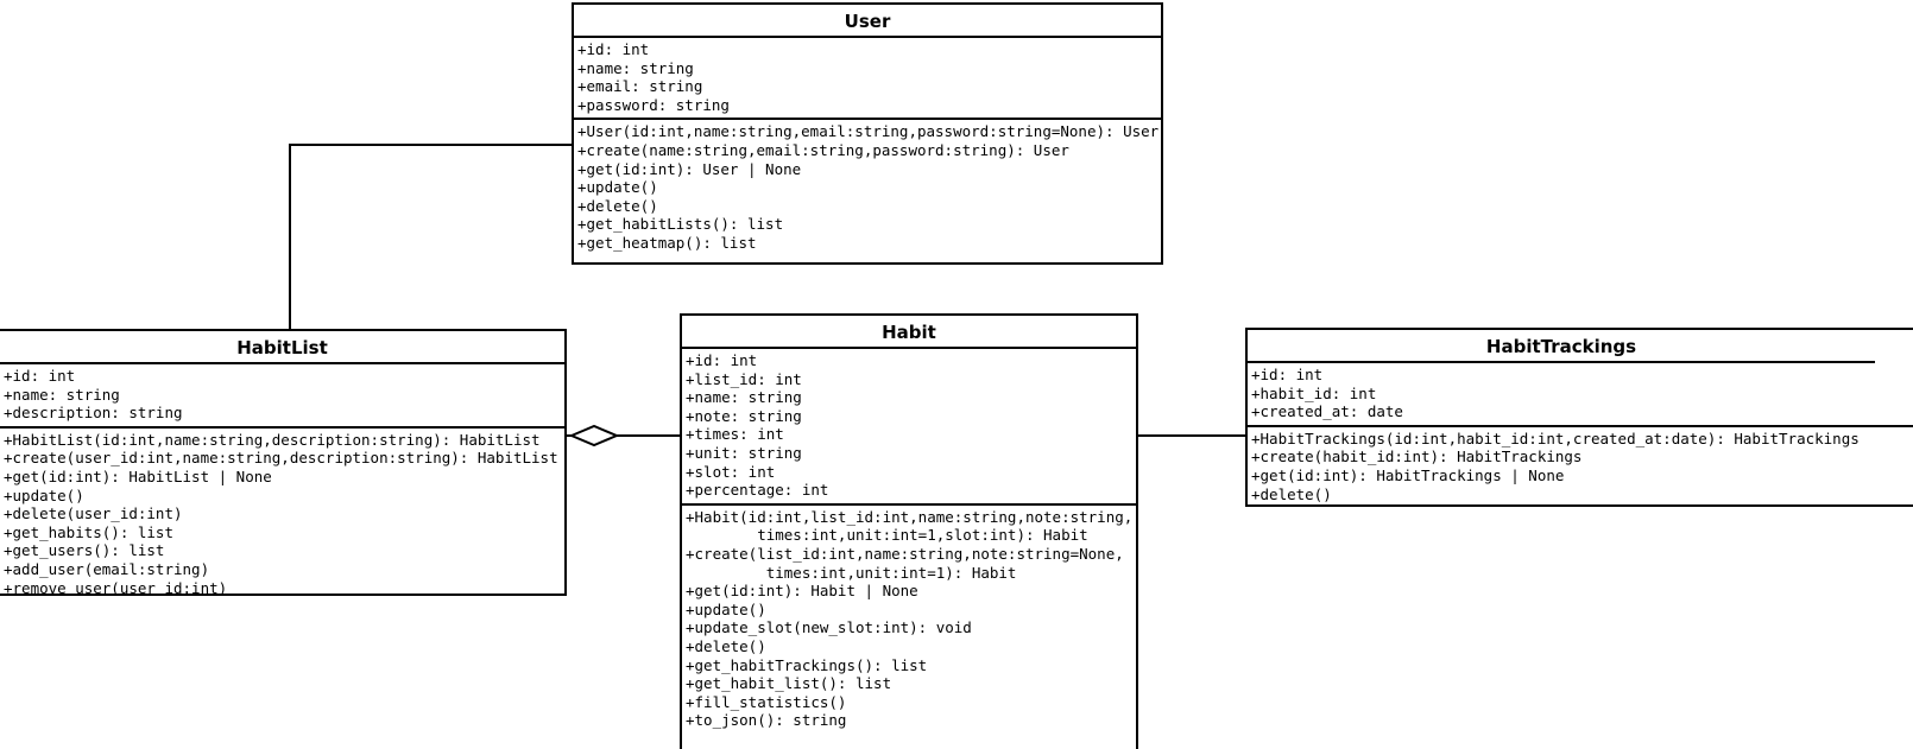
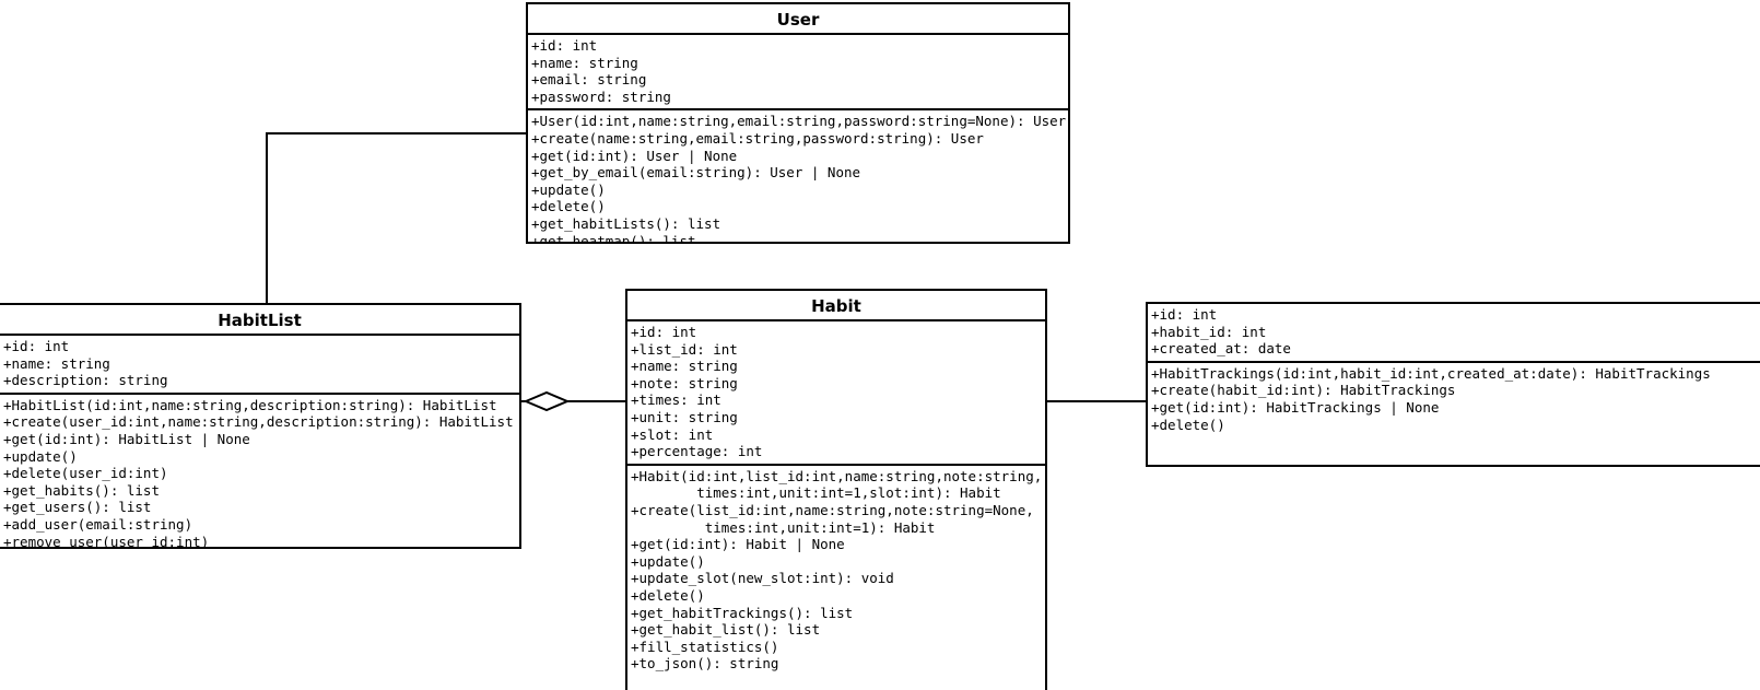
  User
  +id: int
  +name: string
  +email: string
  +password: string
  +User(id:int,name:string,email:string,password:string=None): User
  +create(name:string,email:string,password:string): User
  +get(id:int): User | None
+ +get_by_email(email:string): User | None
  +update()
  +delete()
  +get_habitLists(): list
  +get_heatmap(): list
  HabitList
  +id: int
  +name: string
  +description: string
  +HabitList(id:int,name:string,description:string): HabitList
  +create(user_id:int,name:string,description:string): HabitList
  +get(id:int): HabitList | None
  +update()
  +delete(user_id:int)
  +get_habits(): list
  +get_users(): list
  +add_user(email:string)
  +remove_user(user_id:int)
  Habit
  +id: int
  +list_id: int
  +name: string
  +note: string
  +times: int
  +unit: string
  +slot: int
  +percentage: int
  +Habit(id:int,list_id:int,name:string,note:string,
  times:int,unit:int=1,slot:int): Habit
  +create(list_id:int,name:string,note:string=None,
  times:int,unit:int=1): Habit
  +get(id:int): Habit | None
  +update()
  +update_slot(new_slot:int): void
  +delete()
  +get_habitTrackings(): list
  +get_habit_list(): list
  +fill_statistics()
  +to_json(): string
- HabitTrackings
  +id: int
  +habit_id: int
  +created_at: date
  +HabitTrackings(id:int,habit_id:int,created_at:date): HabitTrackings
  +create(habit_id:int): HabitTrackings
  +get(id:int): HabitTrackings | None
  +delete()
